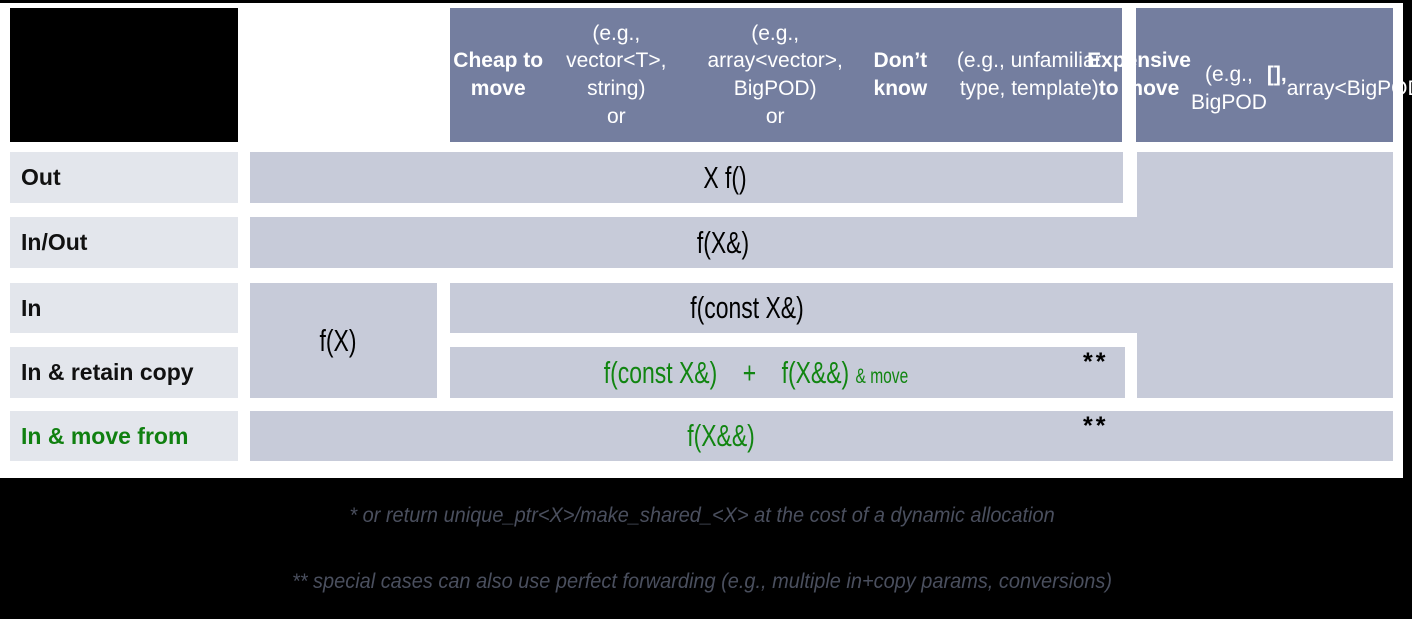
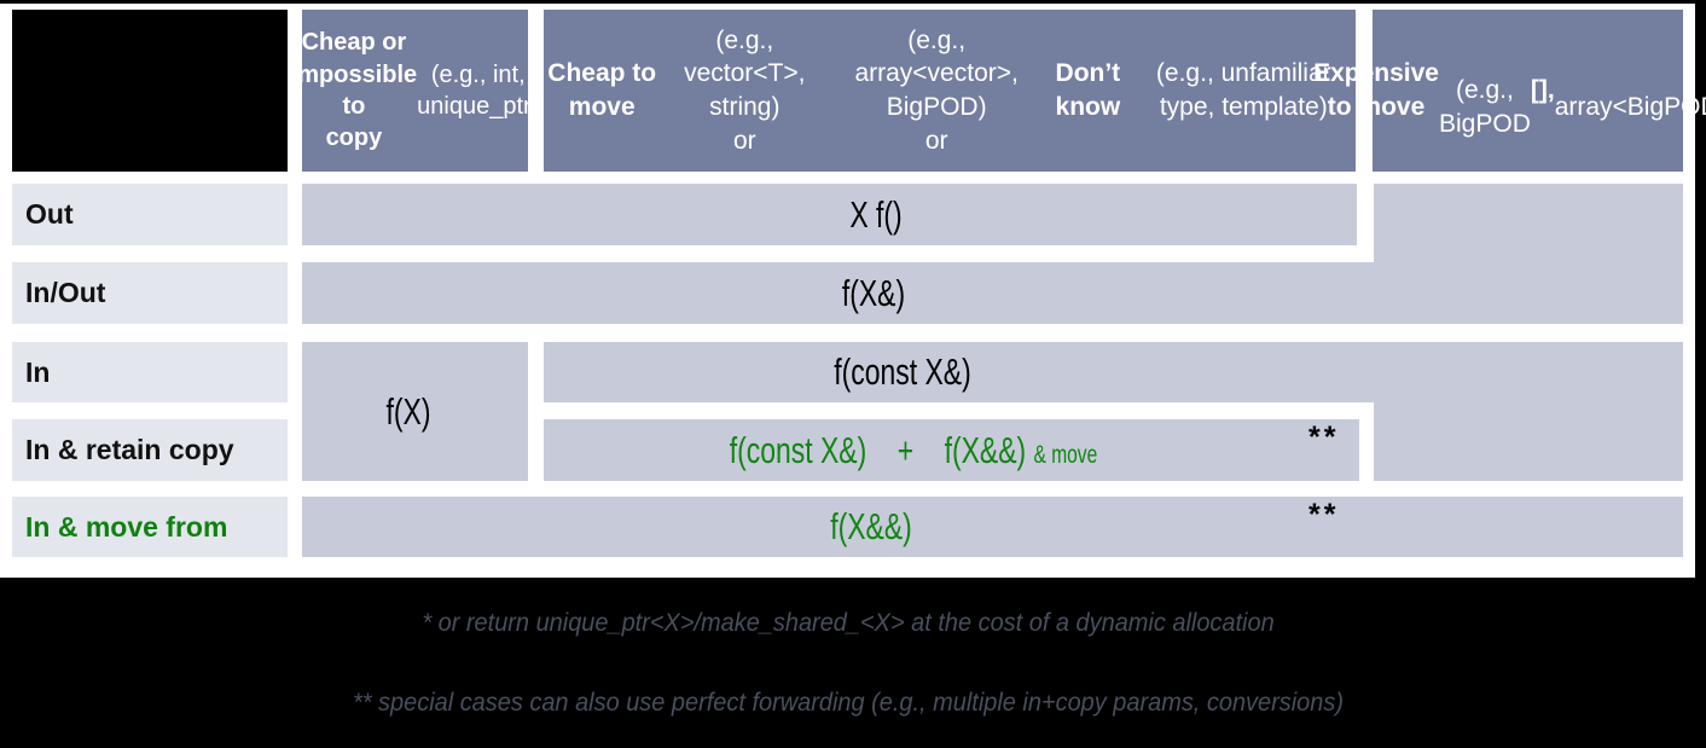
+ Cheap or
+ impossible to
+ copy
+ (e.g., int,
+ unique_ptr)
  Cheap to move
  (e.g., vector<T>, string)
  or
  (e.g., array<vector>, BigPOD)
  or
  Don’t know
  (e.g., unfamiliar type, template)
  Expensive to move
  (e.g., BigPOD
  [],
  array<BigPO
  Out
  In/Out
  In
  In & retain copy
  In & move from
  X f()
  f(X&)
  f(X)
  f(const X&)
  f(const X&) + f(X&&) & move
  **
  f(X&&)
  **
  * or return unique_ptr<X>/make_shared_<X> at the cost of a dynamic allocation
  ** special cases can also use perfect forwarding (e.g., multiple in+copy params, conversions)
